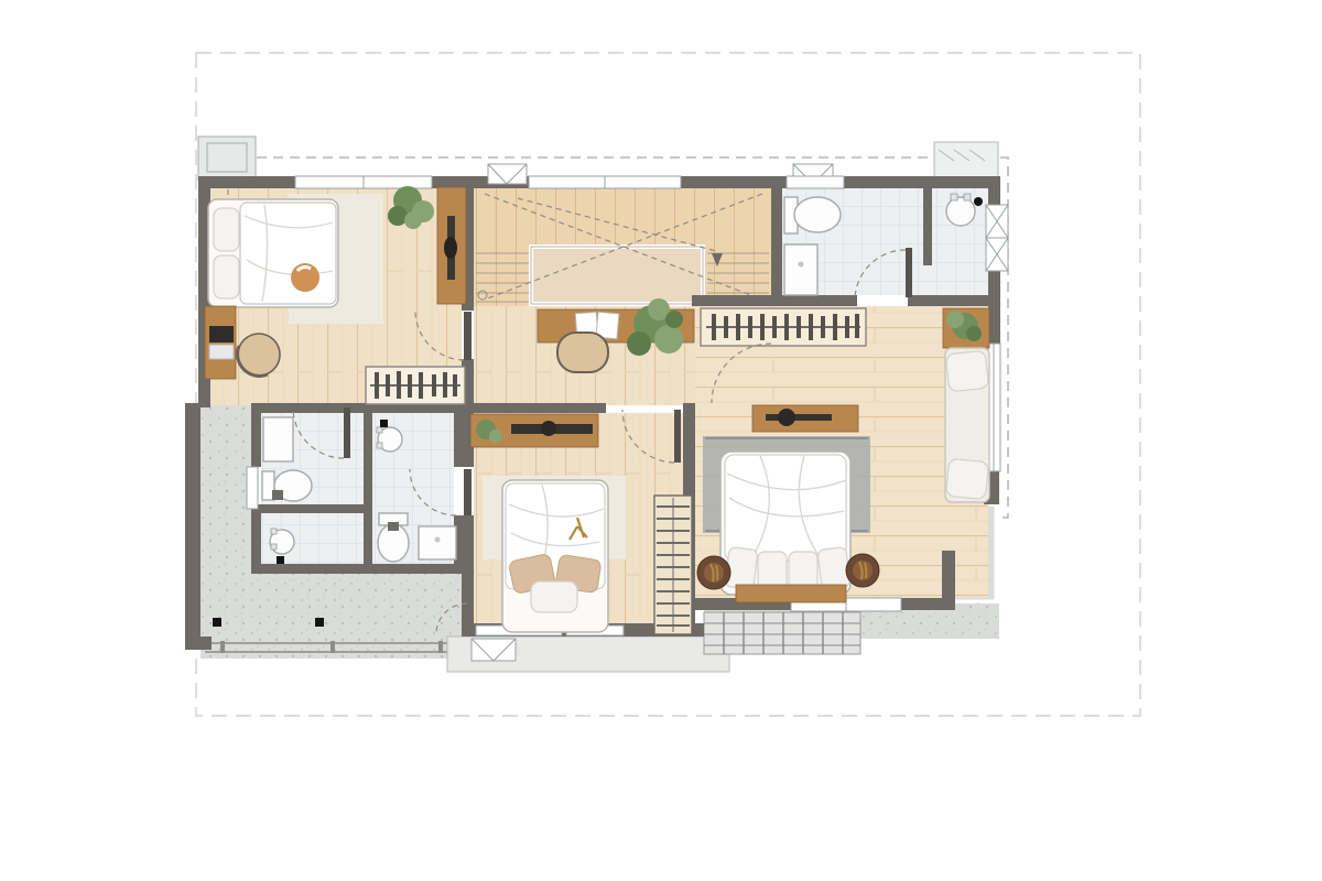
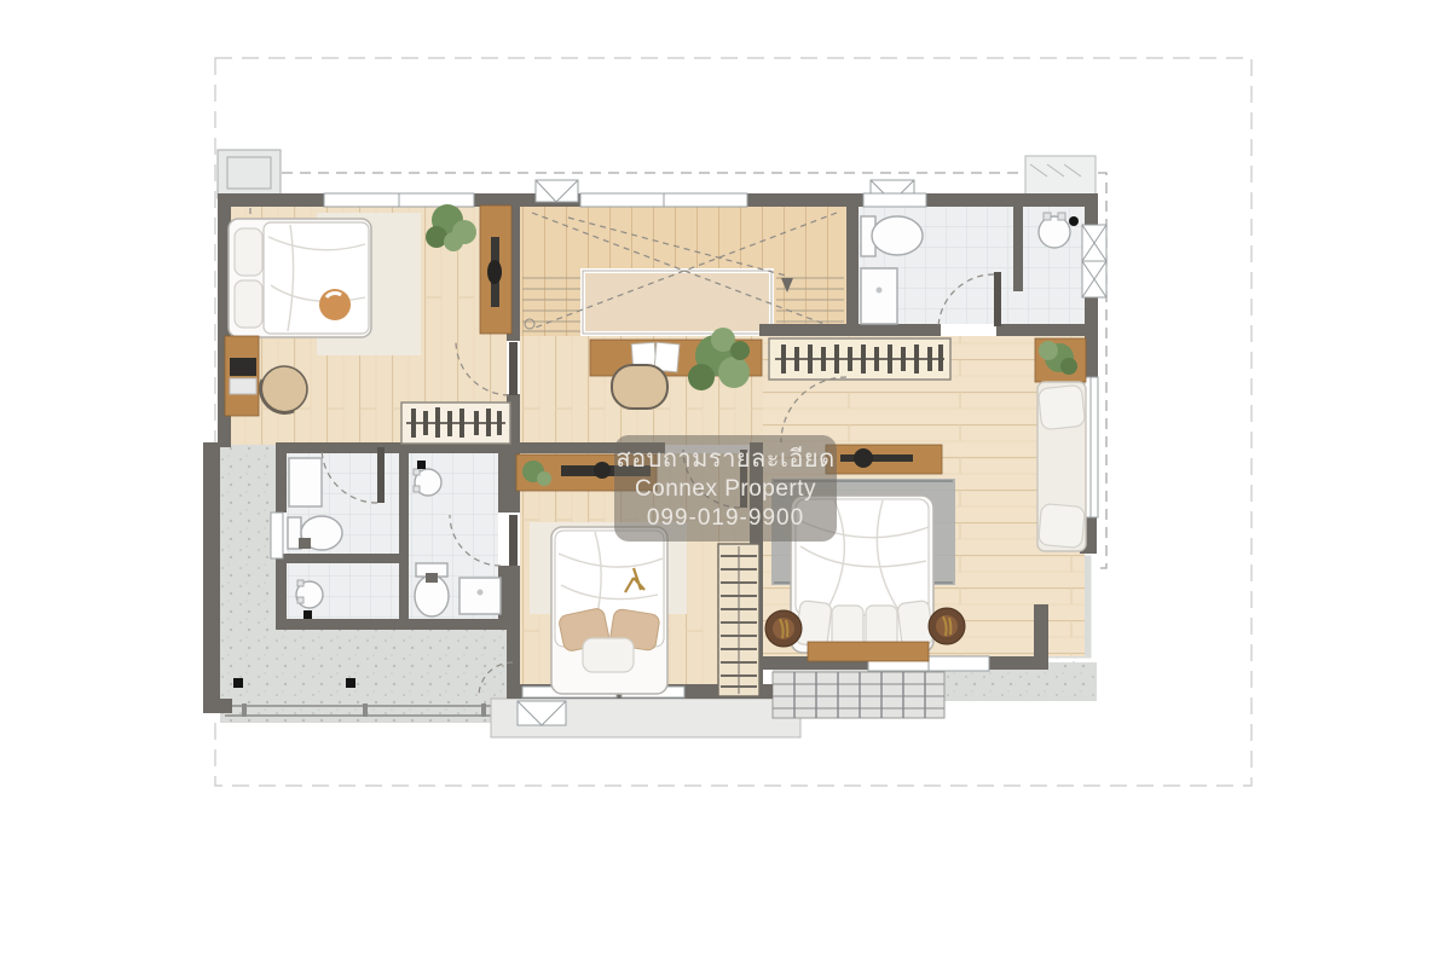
+ สอบถามรายละเอียด
+ Connex Property
+ 099-019-9900
